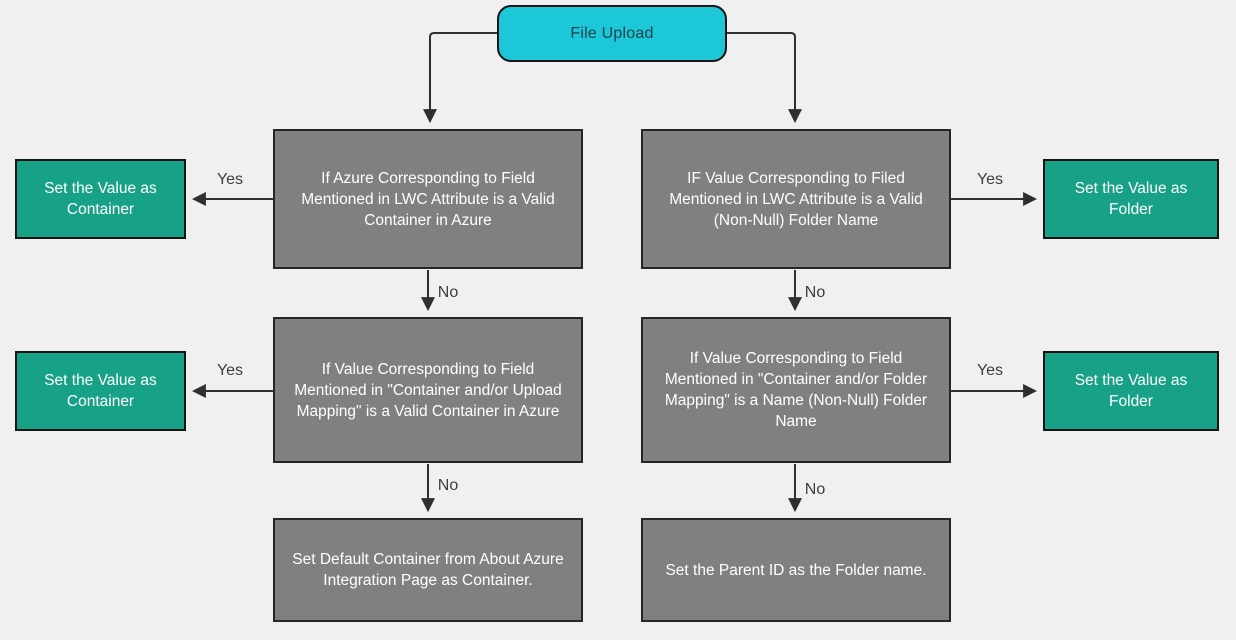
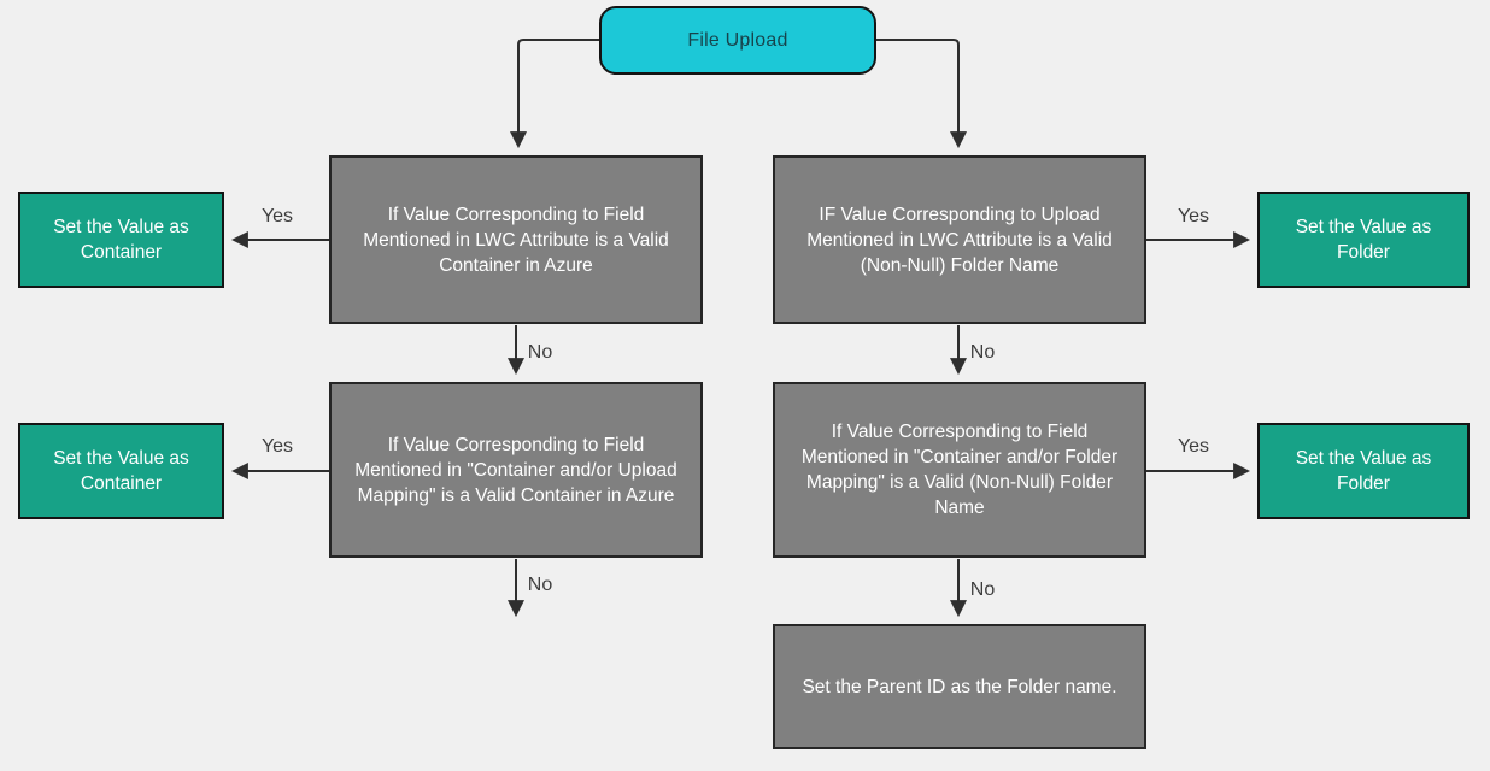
  File Upload
  Set the Value as Container
- If Azure Corresponding to Field Mentioned in LWC Attribute is a Valid Container in Azure
+ If Value Corresponding to Field Mentioned in LWC Attribute is a Valid Container in Azure
- IF Value Corresponding to Filed Mentioned in LWC Attribute is a Valid (Non-Null) Folder Name
+ IF Value Corresponding to Upload Mentioned in LWC Attribute is a Valid (Non-Null) Folder Name
  Set the Value as Folder
  Set the Value as Container
  If Value Corresponding to Field Mentioned in "Container and/or Upload Mapping" is a Valid Container in Azure
- If Value Corresponding to Field Mentioned in "Container and/or Folder Mapping" is a Name (Non-Null) Folder Name
+ If Value Corresponding to Field Mentioned in "Container and/or Folder Mapping" is a Valid (Non-Null) Folder Name
  Set the Value as Folder
- Set Default Container from About Azure Integration Page as Container.
  Set the Parent ID as the Folder name.
  Yes
  Yes
  No
  No
  Yes
  Yes
  No
  No
